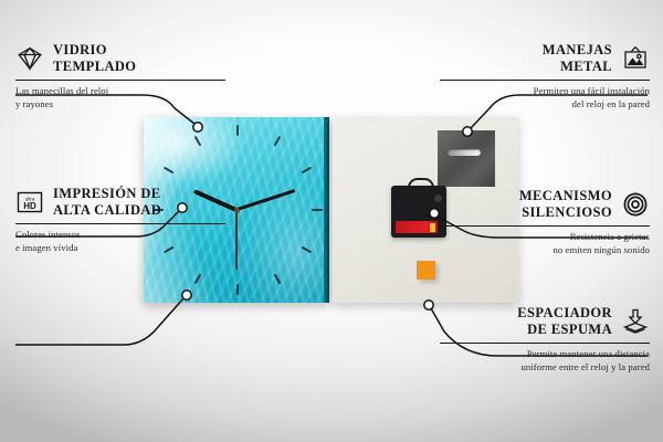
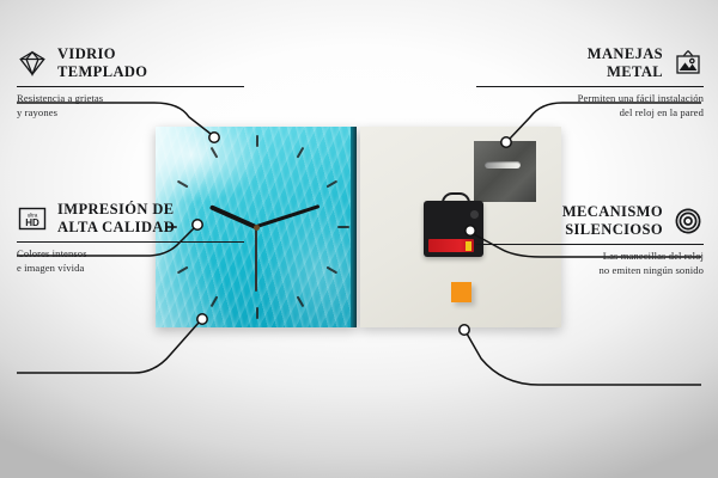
  VIDRIO
  TEMPLADO
- Las manecillas del reloj
+ Resistencia a grietas
  y rayones
  HD
  IMPRESIÓN DE
  ALTA CALIDAD
  Colores intensos
  e imagen vívida
  MANEJAS
  METAL
  Permiten una fácil instalación
  del reloj en la pared
  MECANISMO
  SILENCIOSO
- Resistencia a grietas
+ Las manecillas del reloj
  no emiten ningún sonido
- ESPACIADOR
- DE ESPUMA
- Permite mantener una distancia
- uniforme entre el reloj y la pared
